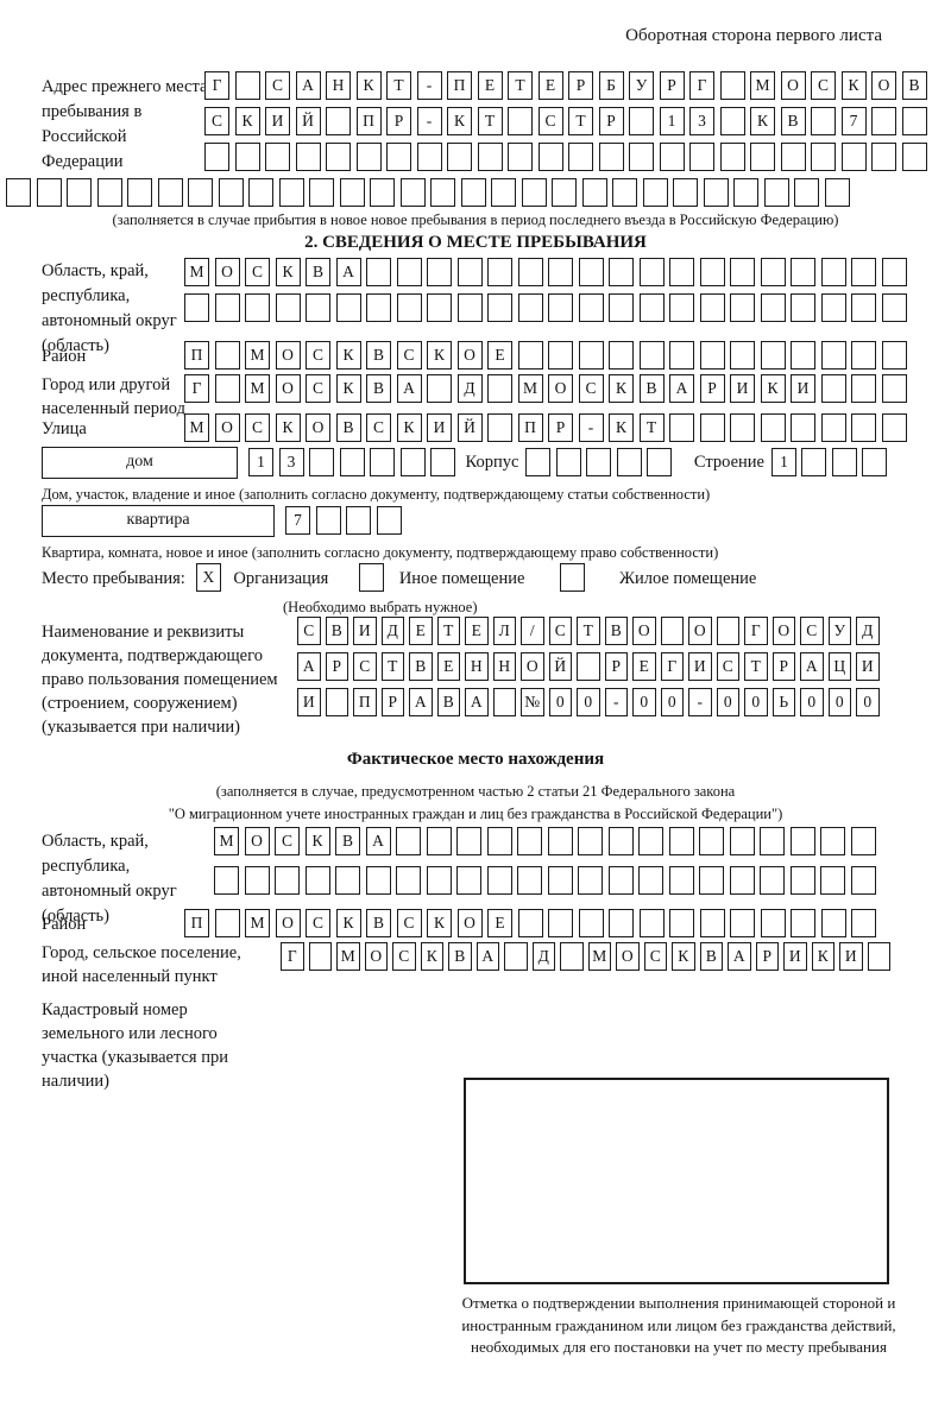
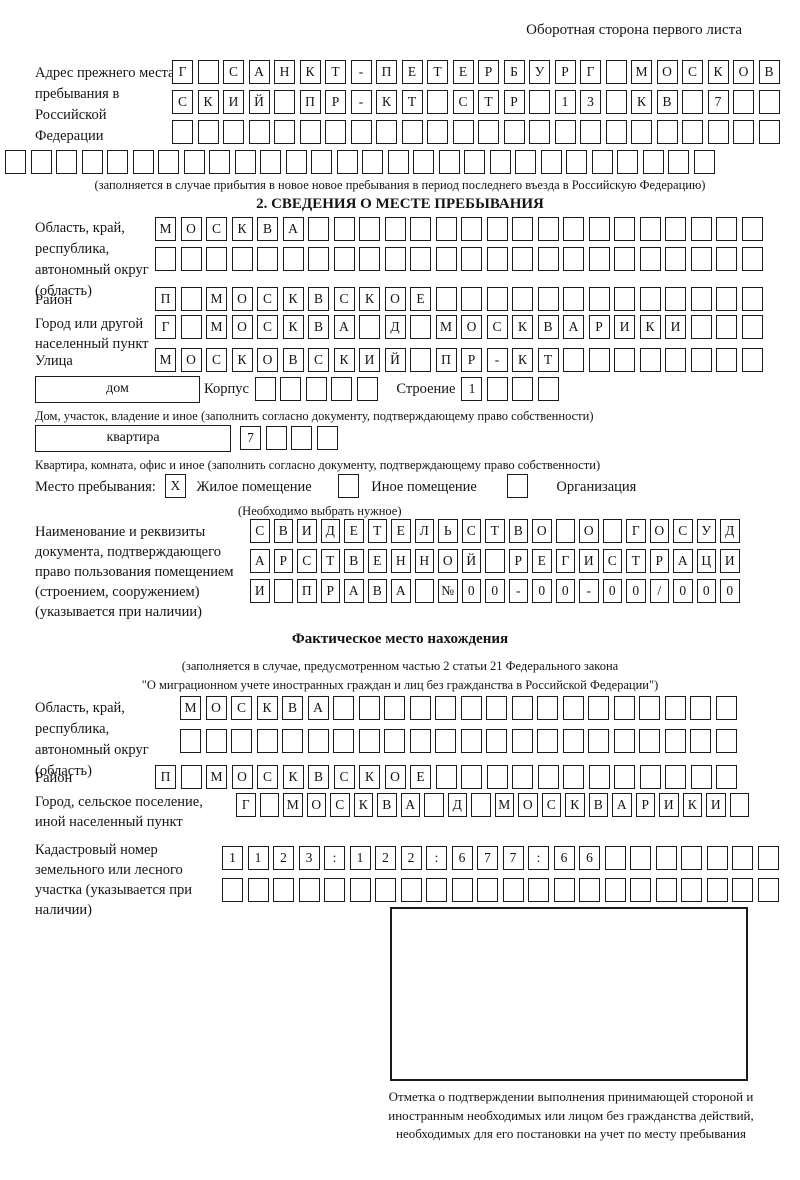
  Оборотная сторона первого листа
  Адрес прежнего мест пребывания в Российской Федерации
  Г С А Н К Т - П Е Т Е Р Б У Р Г М О С К О В
  С К И Й П Р - К Т С Т Р 1 3 К В 7
  (заполняется в случае прибытия в новое новое пребывания в период последнего въезда в Российскую Федерацию)
  2. СВЕДЕНИЯ О МЕСТЕ ПРЕБЫВАНИЯ
  Область, край, республика, автономный округ (область)
  М О С К В А
  Район
  П М О С К В С К О Е
- Город или другой населенный период
+ Город или другой населенный пункт
  Г М О С К В А Д М О С К В А Р И К И
  Улица
  М О С К О В С К И Й П Р - К Т
  дом
- 1 3
  Корпус
  Строение
  1
- Дом, участок, владение и иное (заполнить согласно документу, подтверждающему статьи собственности)
+ Дом, участок, владение и иное (заполнить согласно документу, подтверждающему право собственности)
  квартира
  7
- Квартира, комната, новое и иное (заполнить согласно документу, подтверждающему право собственности)
+ Квартира, комната, офис и иное (заполнить согласно документу, подтверждающему право собственности)
  Место пребывания:
  X
- Организация
+ Жилое помещение
  Иное помещение
- Жилое помещение
+ Организация
  (Необходимо выбрать нужное)
  Наименование и реквизиты документа, подтверждающего право пользования помещением (строением, сооружением) (указывается при наличии)
- С В И Д Е Т Е Л / С Т В О О Г О С У Д
+ С В И Д Е Т Е Л Ь С Т В О О Г О С У Д
  А Р С Т В Е Н Н О Й Р Е Г И С Т Р А Ц И
- И П Р А В А № 0 0 - 0 0 - 0 0 Ь 0 0 0
+ И П Р А В А № 0 0 - 0 0 - 0 0 / 0 0 0
  Фактическое место нахождения
  (заполняется в случае, предусмотренном частью 2 статьи 21 Федерального закона
  "О миграционном учете иностранных граждан и лиц без гражданства в Российской Федерации")
  Область, край, республика, автономный округ (область)
  М О С К В А
  Район
  П М О С К В С К О Е
  Город, сельское поселение, иной населенный пункт
  Г М О С К В А Д М О С К В А Р И К И
  Кадастровый номер земельного или лесного участка (указывается при наличии)
+ 1 1 2 3 : 1 2 2 : 6 7 7 : 6 6
- Отметка о подтверждении выполнения принимающей стороной и иностранным гражданином или лицом без гражданства действий, необходимых для его постановки на учет по месту пребывания
+ Отметка о подтверждении выполнения принимающей стороной и иностранным необходимых или лицом без гражданства действий, необходимых для его постановки на учет по месту пребывания
